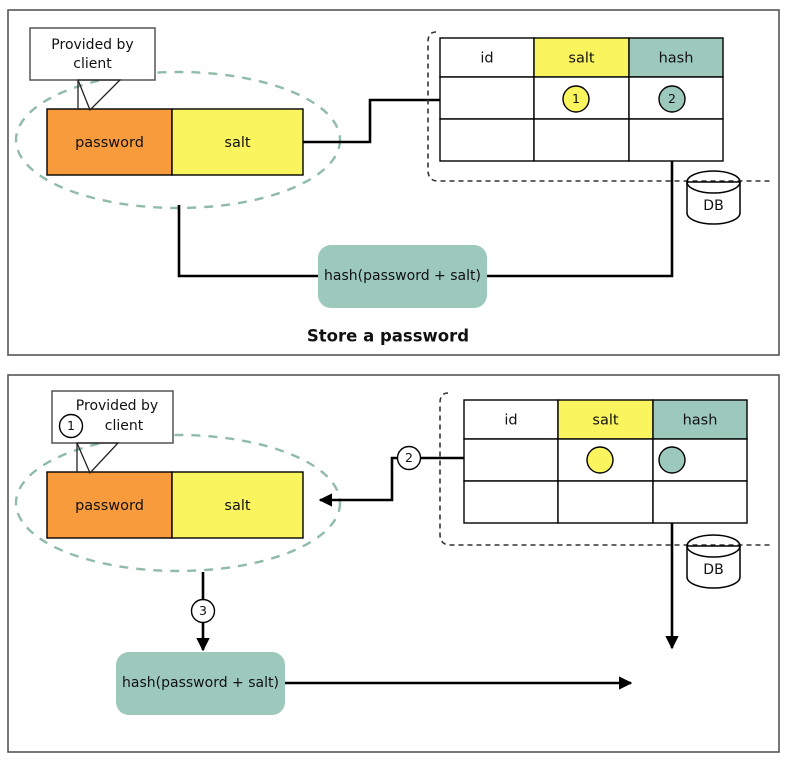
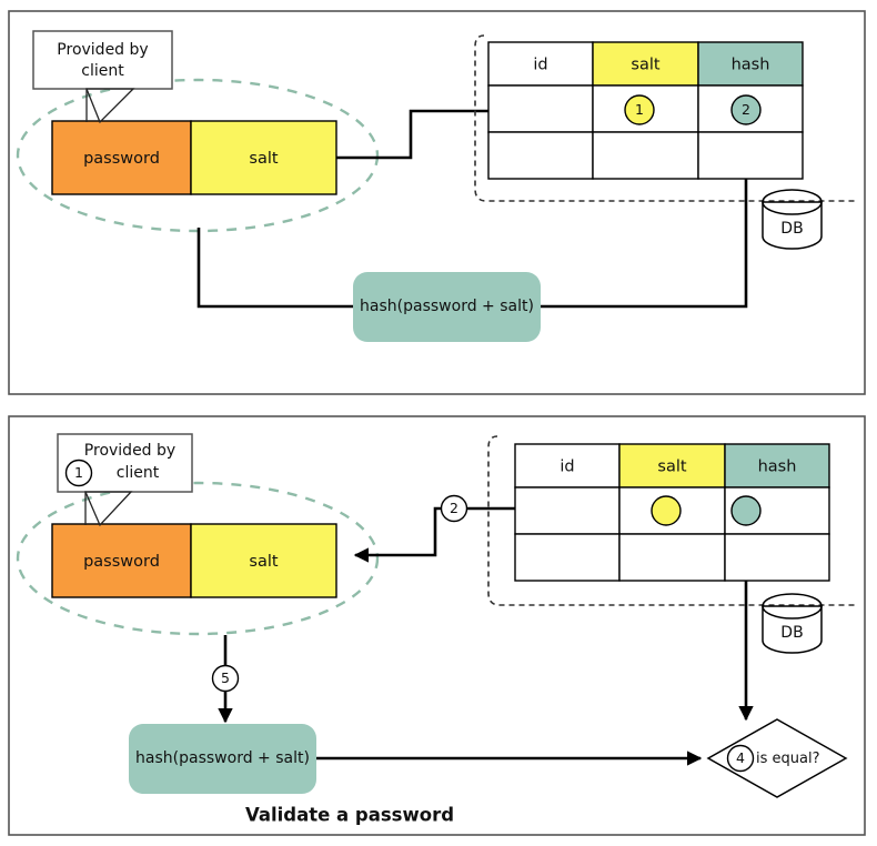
  DB
  id
  salt
  hash
  1
  2
  password
  salt
  Provided by
  client
  hash(password + salt)
- Store a password
  DB
  id
  salt
  hash
  password
  salt
  Provided by
  client
  1
  2
- 3
+ 5
  hash(password + salt)
+ 4
+ is equal?
+ Validate a password
